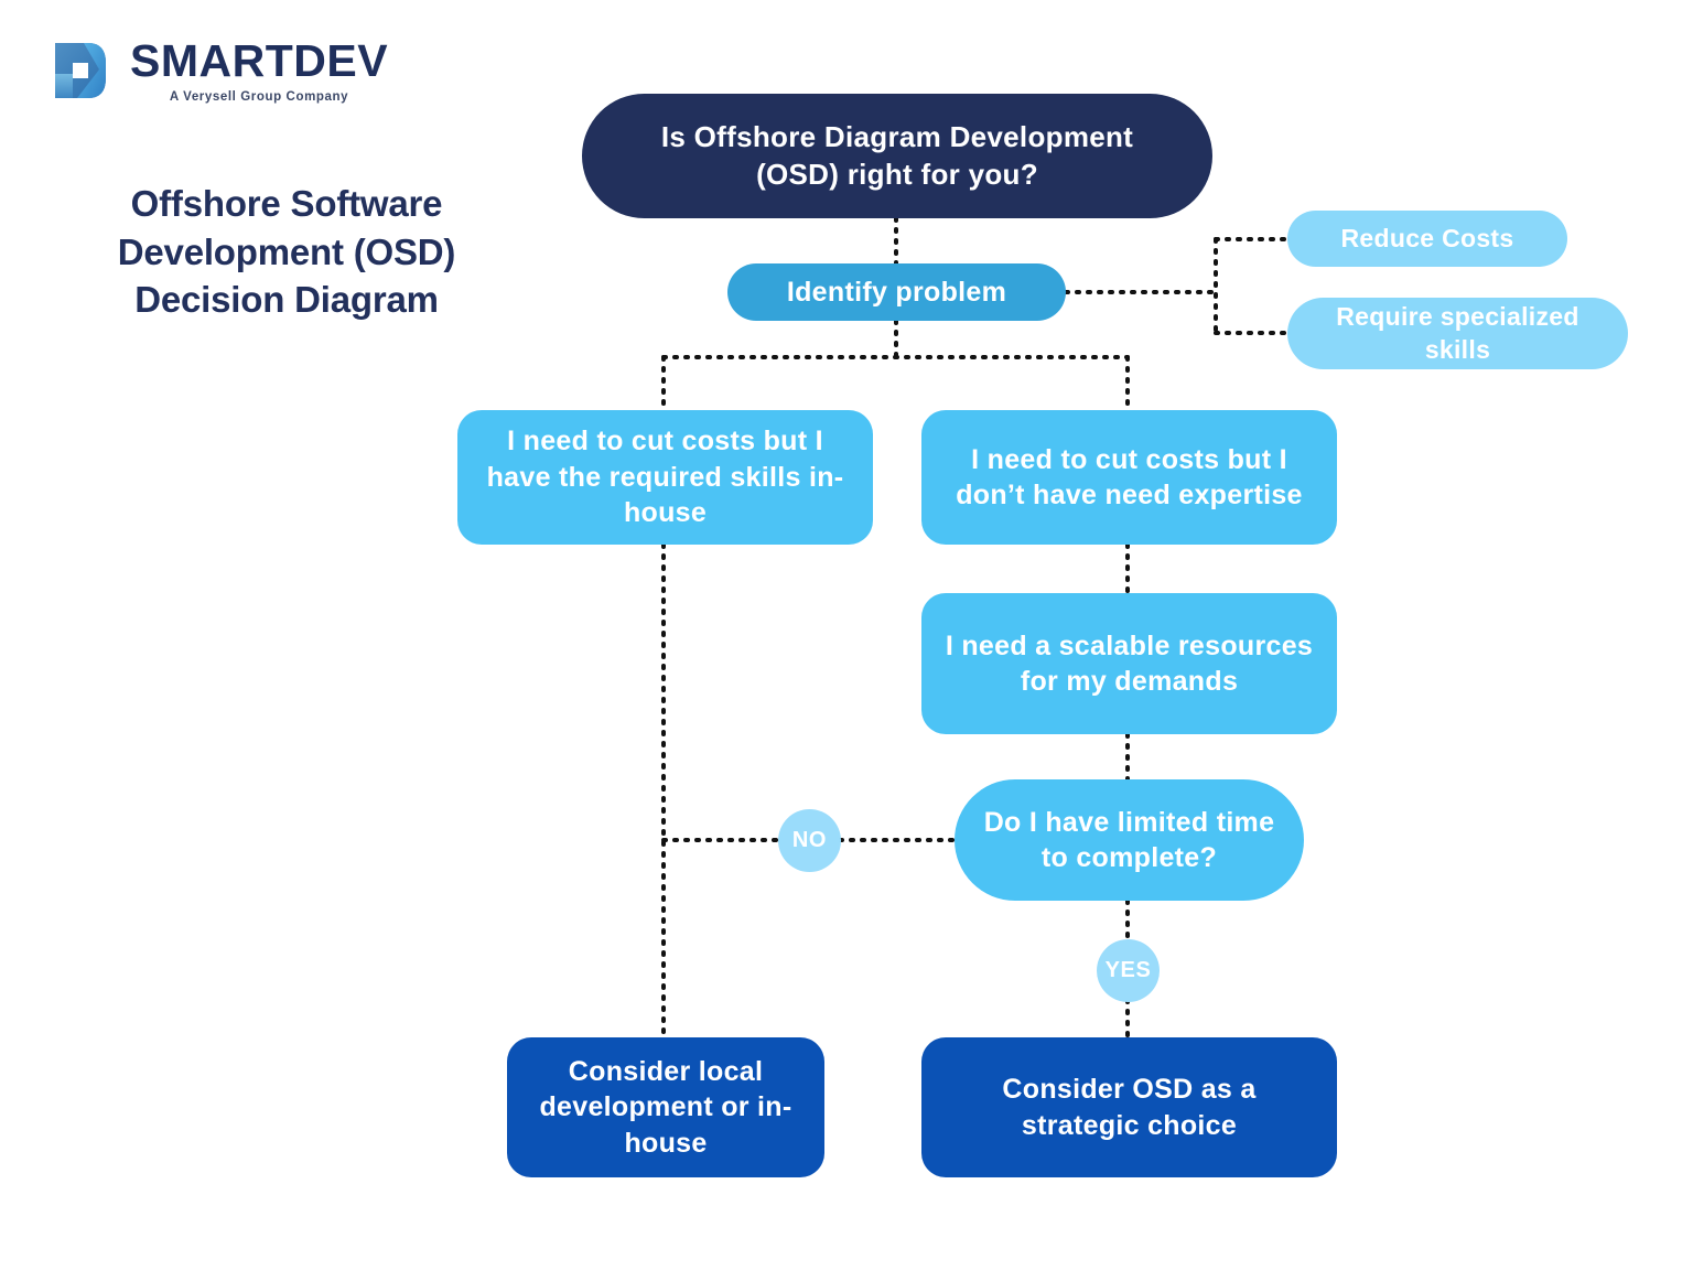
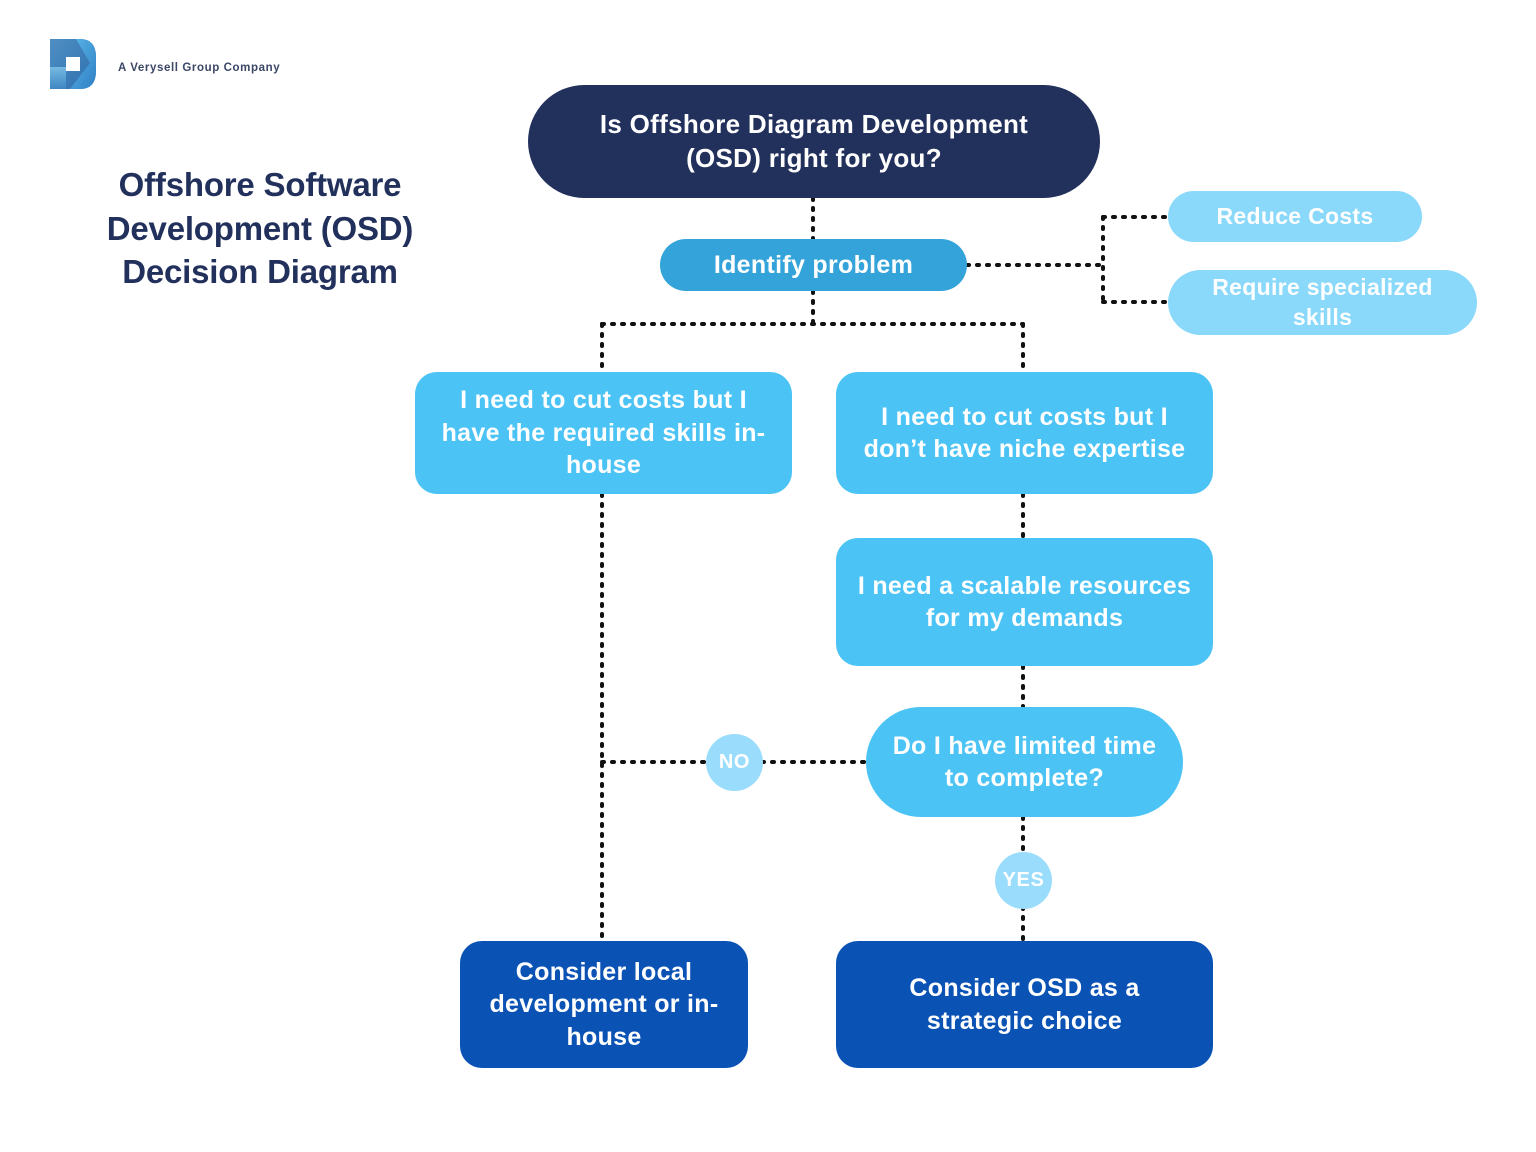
- SMARTDEV
  A Verysell Group Company
  Offshore Software Development (OSD) Decision Diagram
  Is Offshore Diagram Development (OSD) right for you?
  Identify problem
  Reduce Costs
  Require specialized skills
  I need to cut costs but I have the required skills in-house
- I need to cut costs but I don’t have need expertise
+ I need to cut costs but I don’t have niche expertise
  I need a scalable resources for my demands
  Do I have limited time to complete?
  NO
  YES
  Consider local development or in-house
  Consider OSD as a strategic choice
